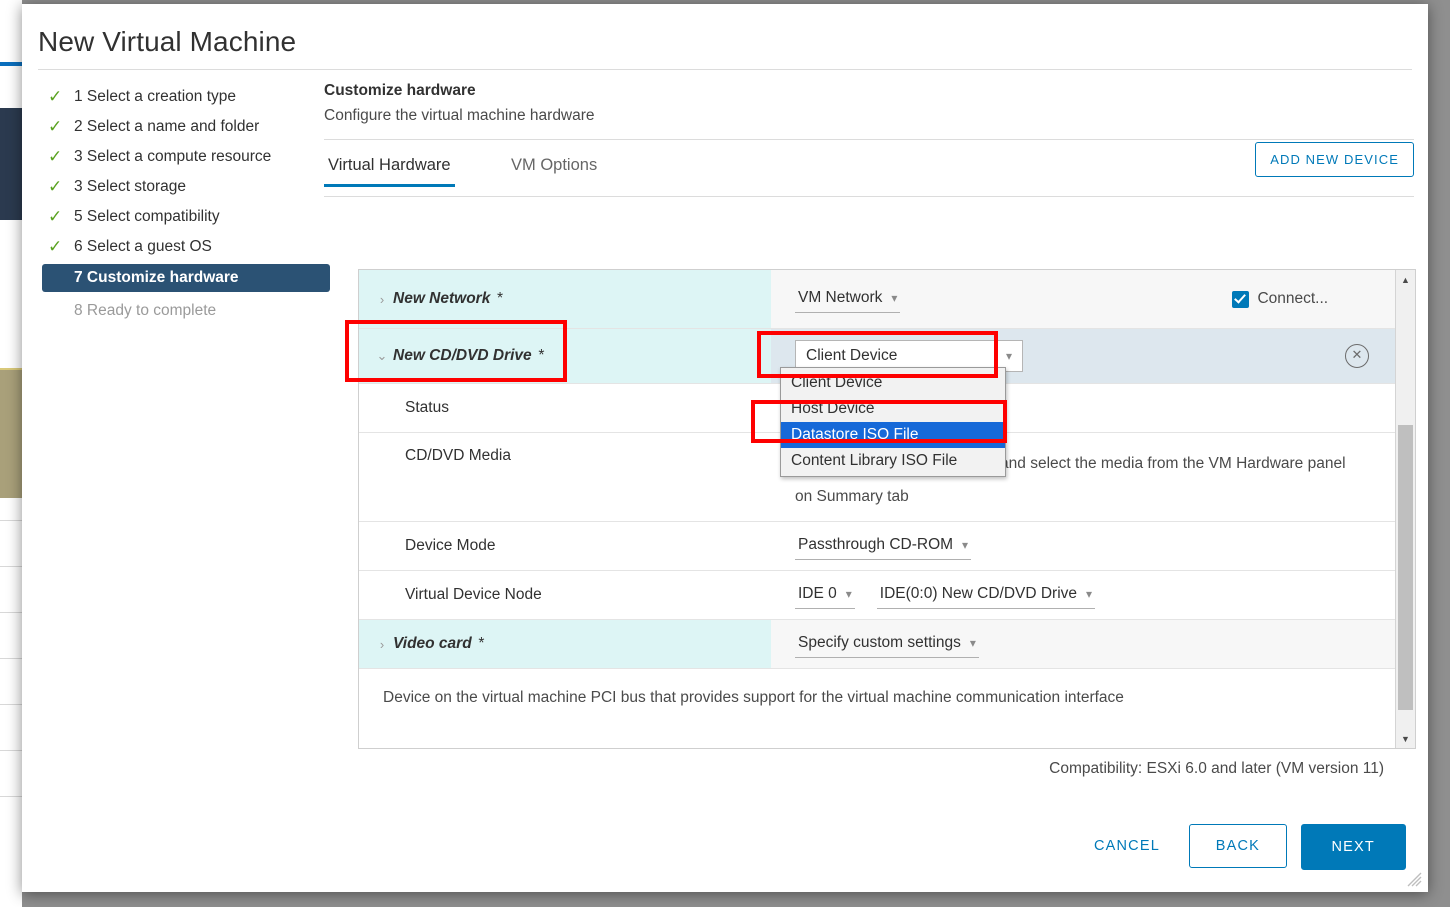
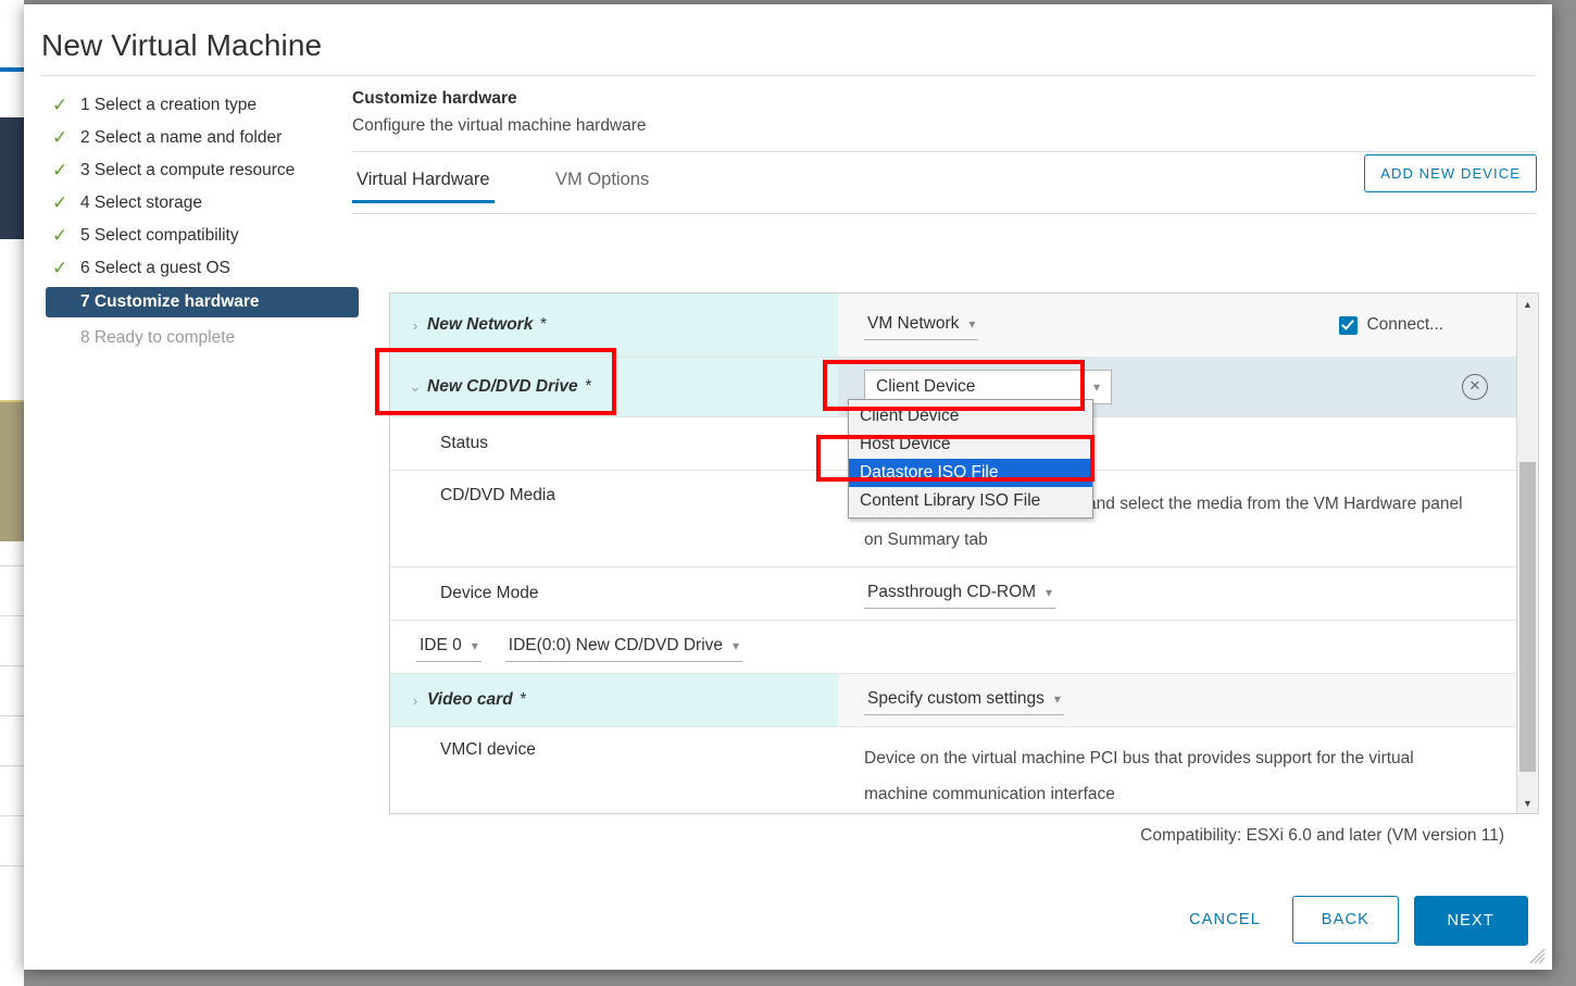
  New Virtual Machine
  ✓
  1 Select a creation type
  ✓
  2 Select a name and folder
  ✓
  3 Select a compute resource
  ✓
- 3 Select storage
+ 4 Select storage
  ✓
  5 Select compatibility
  ✓
  6 Select a guest OS
  7 Customize hardware
  8 Ready to complete
  Customize hardware
  Configure the virtual machine hardware
  Virtual Hardware
  VM Options
  ADD NEW DEVICE
  ›
  New Network
  *
  VM Network
  ▾
  Connect...
  ⌄
  New CD/DVD Drive
  *
  Client Device
  ▾
  ✕
  Status
  CD/DVD Media
  Device Mode
  Passthrough CD-ROM
  ▾
- Virtual Device Node
  IDE 0
  ▾
  IDE(0:0) New CD/DVD Drive
  ▾
  ›
  Video card
  *
  Specify custom settings
  ▾
+ VMCI device
  Device on the virtual machine PCI bus that provides support for the virtual machine communication interface
  ▲
  ▼
  Client Device
  Host Device
  Datastore ISO File
  Content Library ISO File
  Compatibility: ESXi 6.0 and later (VM version 11)
  CANCEL
  BACK
  NEXT
